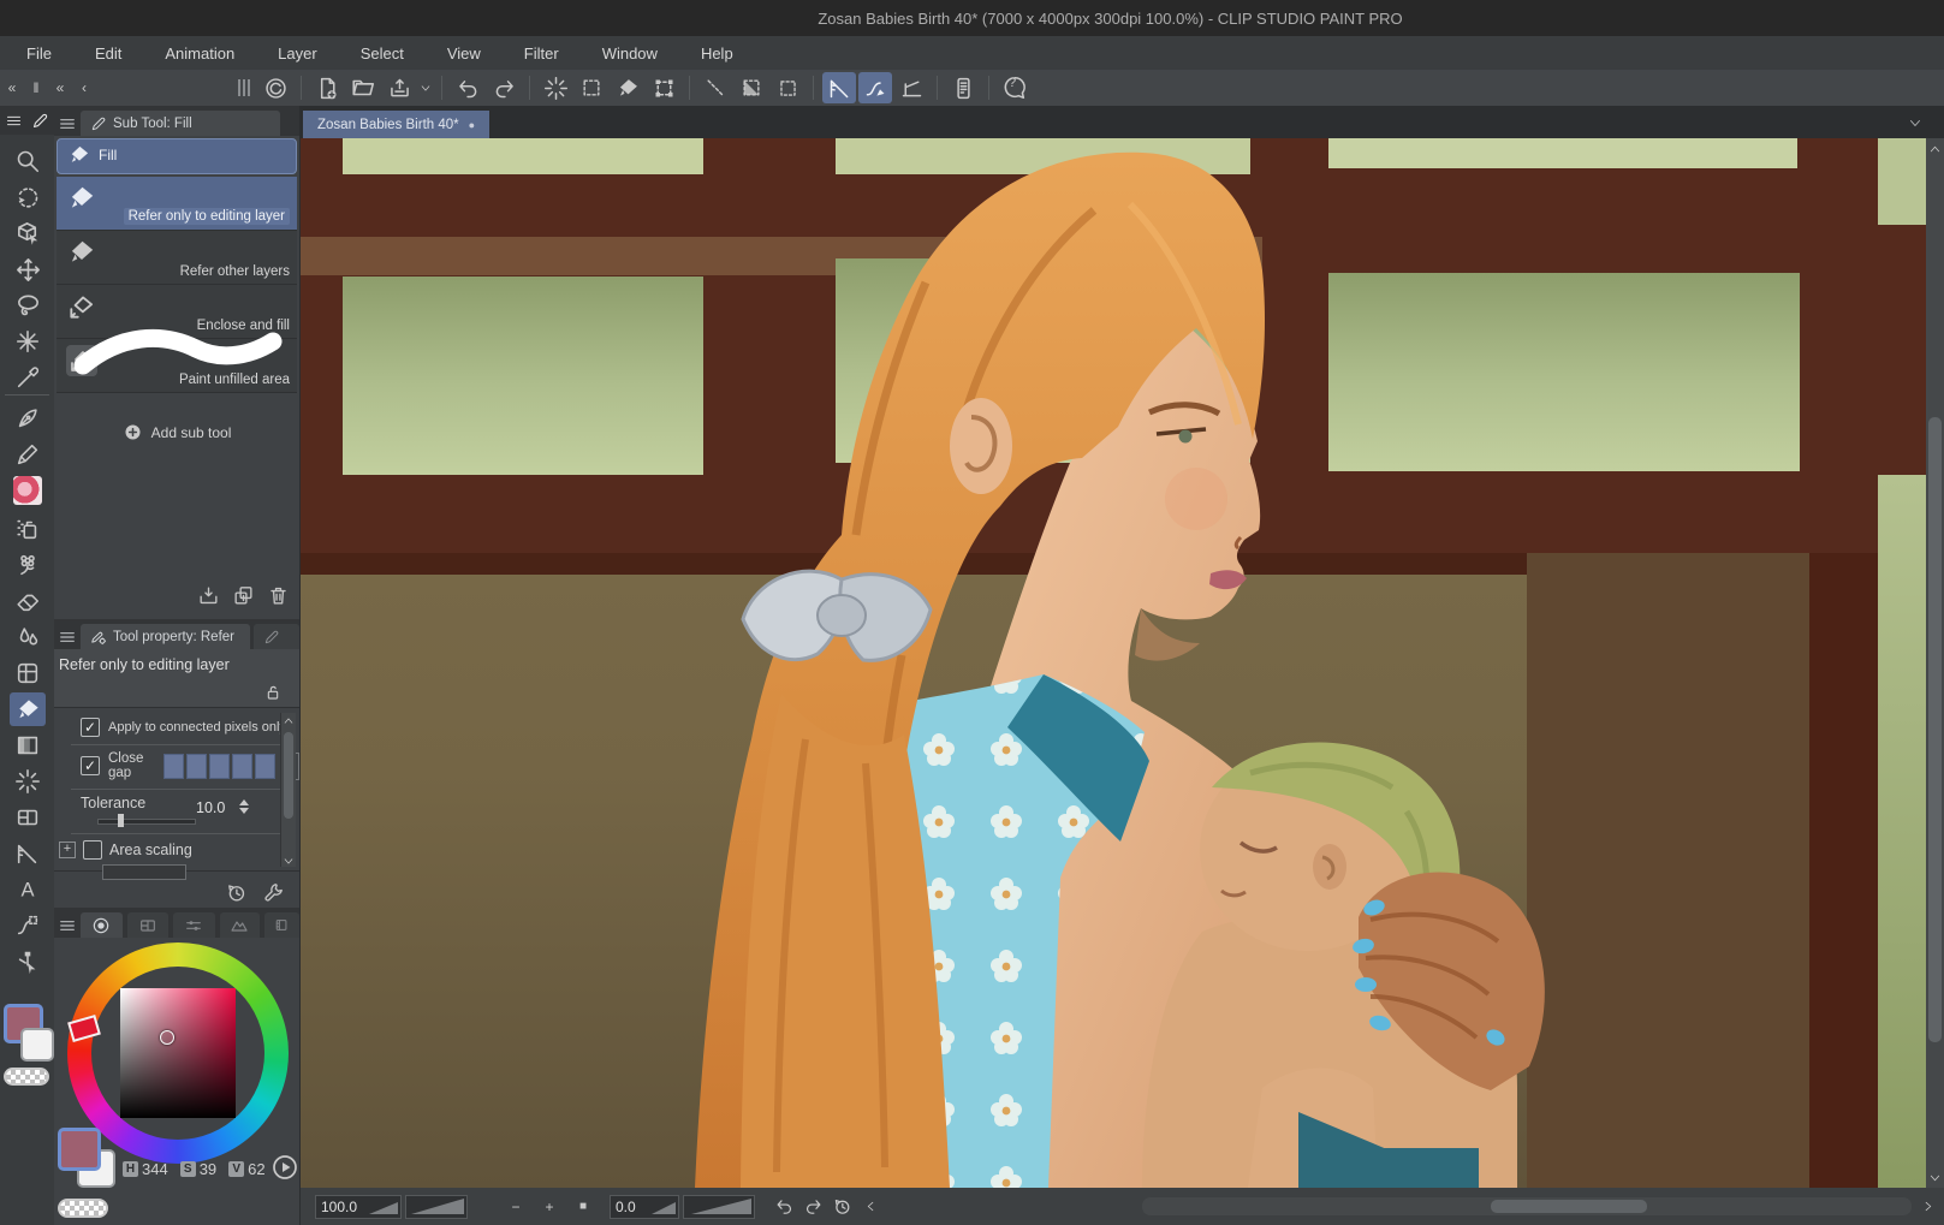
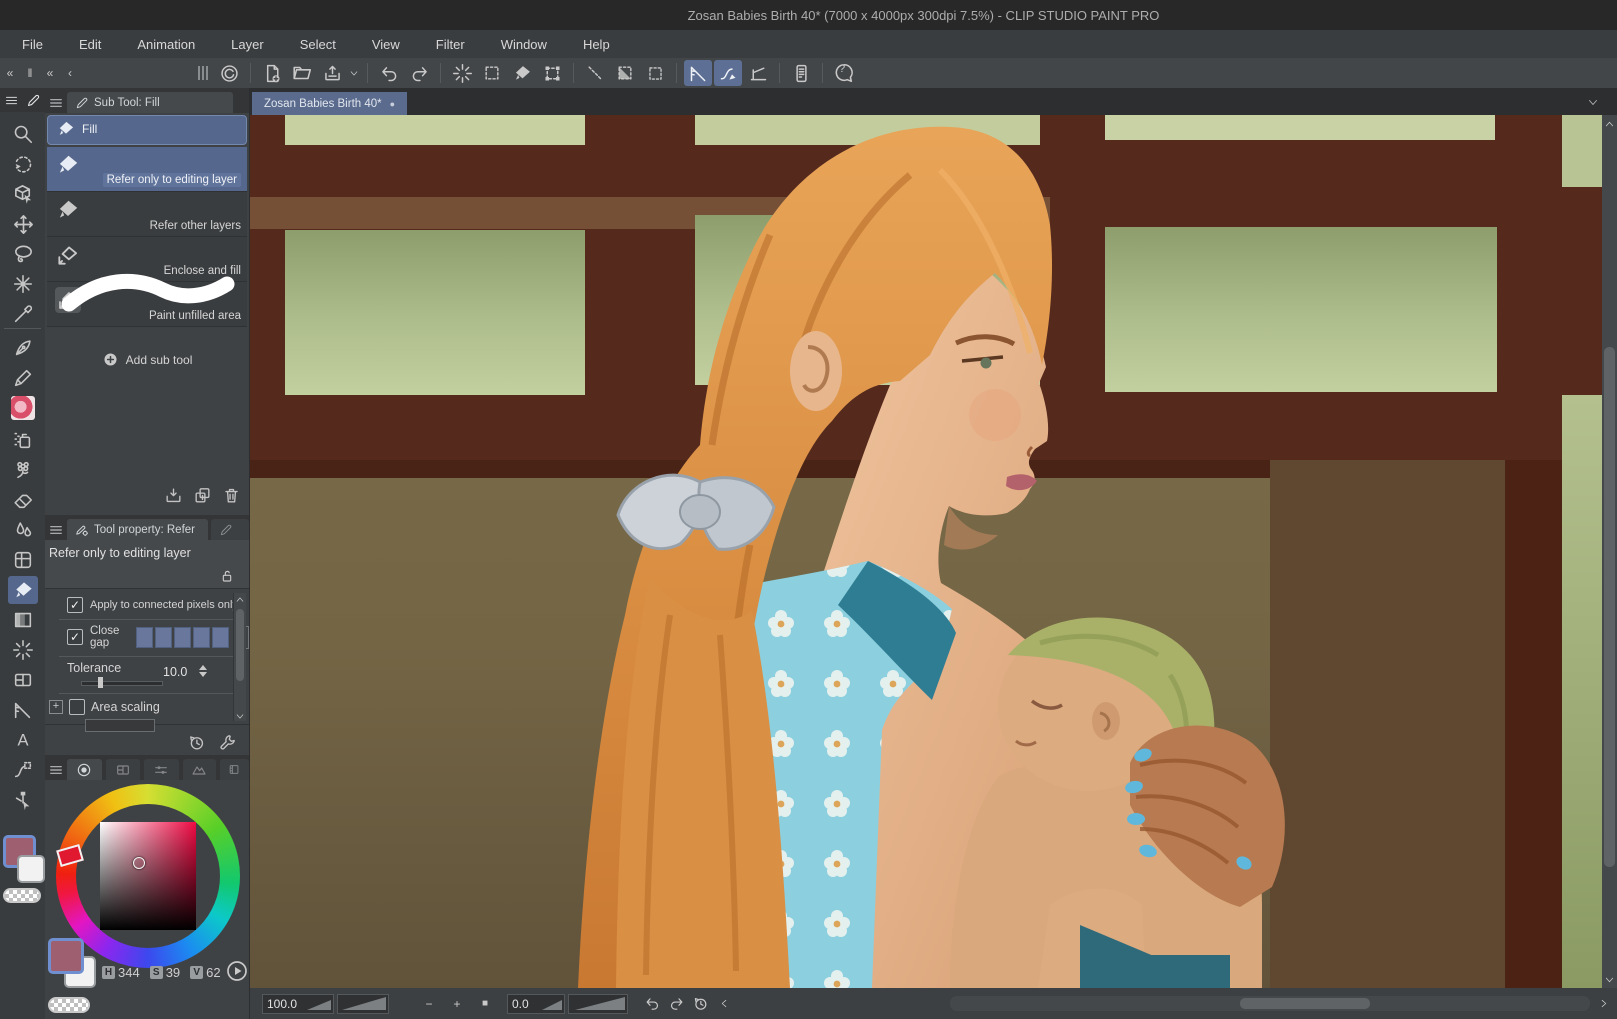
- Zosan Babies Birth 40* (7000 x 4000px 300dpi 100.0%) - CLIP STUDIO PAINT PRO
+ Zosan Babies Birth 40* (7000 x 4000px 300dpi 7.5%) - CLIP STUDIO PAINT PRO
  File
  Edit
  Animation
  Layer
  Select
  View
  Filter
  Window
  Help
  «
  ‖
  «
  ‹
  ?
  A
  Sub Tool: Fill
  Fill
  Refer only to editing layer
  Refer other layers
  Enclose and fill
  Paint unfilled area
  Add sub tool
  Tool property: Refer
  Refer only to editing layer
  ✓
  Apply to connected pixels onl
  ✓
  Close gap
  Tolerance
  10.0
  +
  Area scaling
  H
  344
  S
  39
  V
  62
  Zosan Babies Birth 40*
  ●
  100.0
  −
  +
  ■
  0.0
